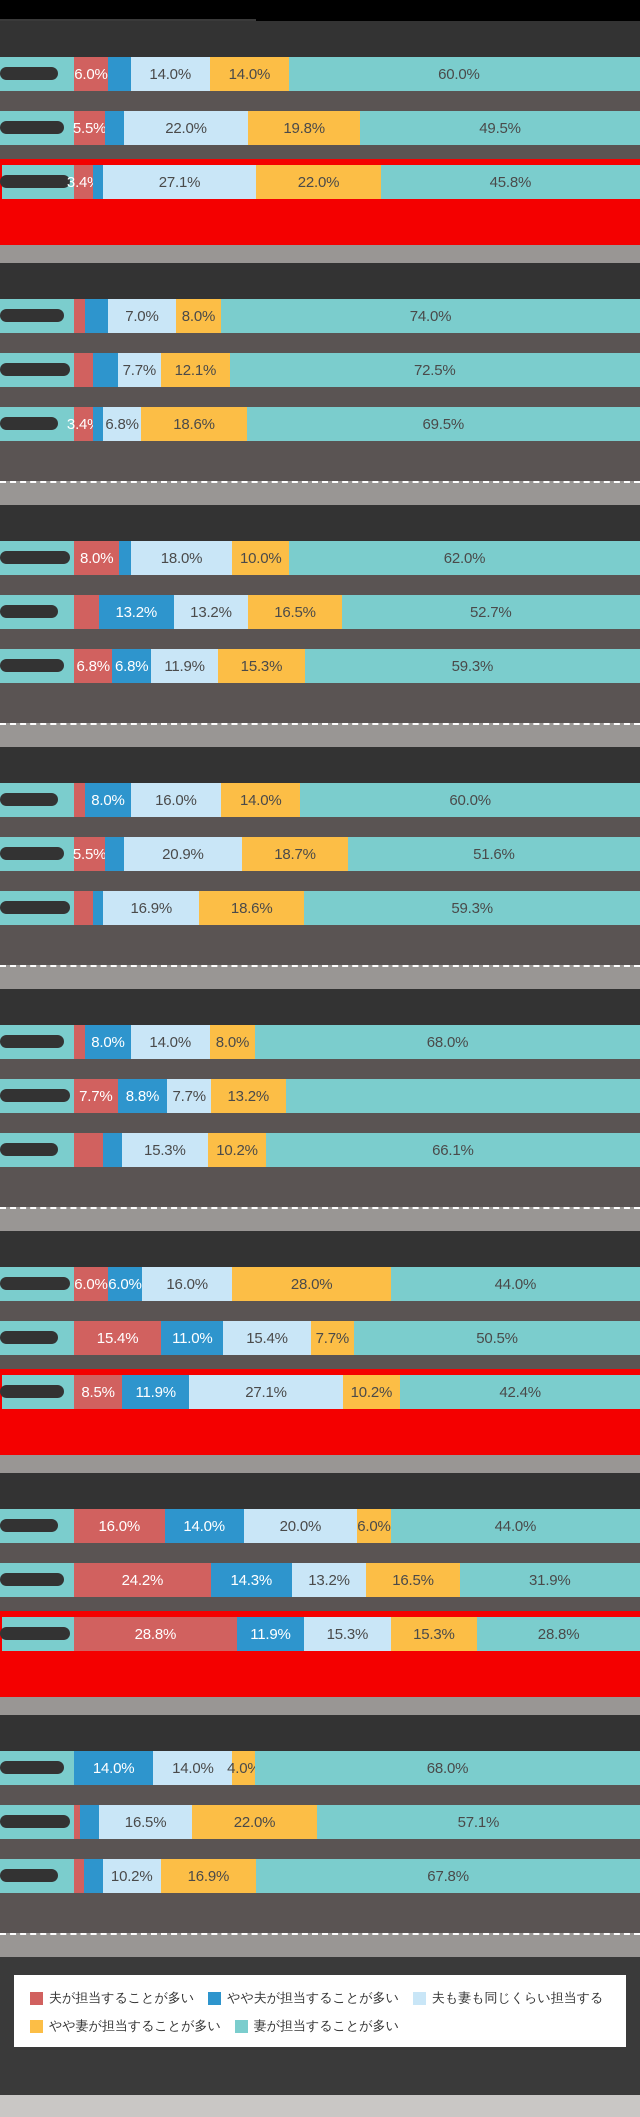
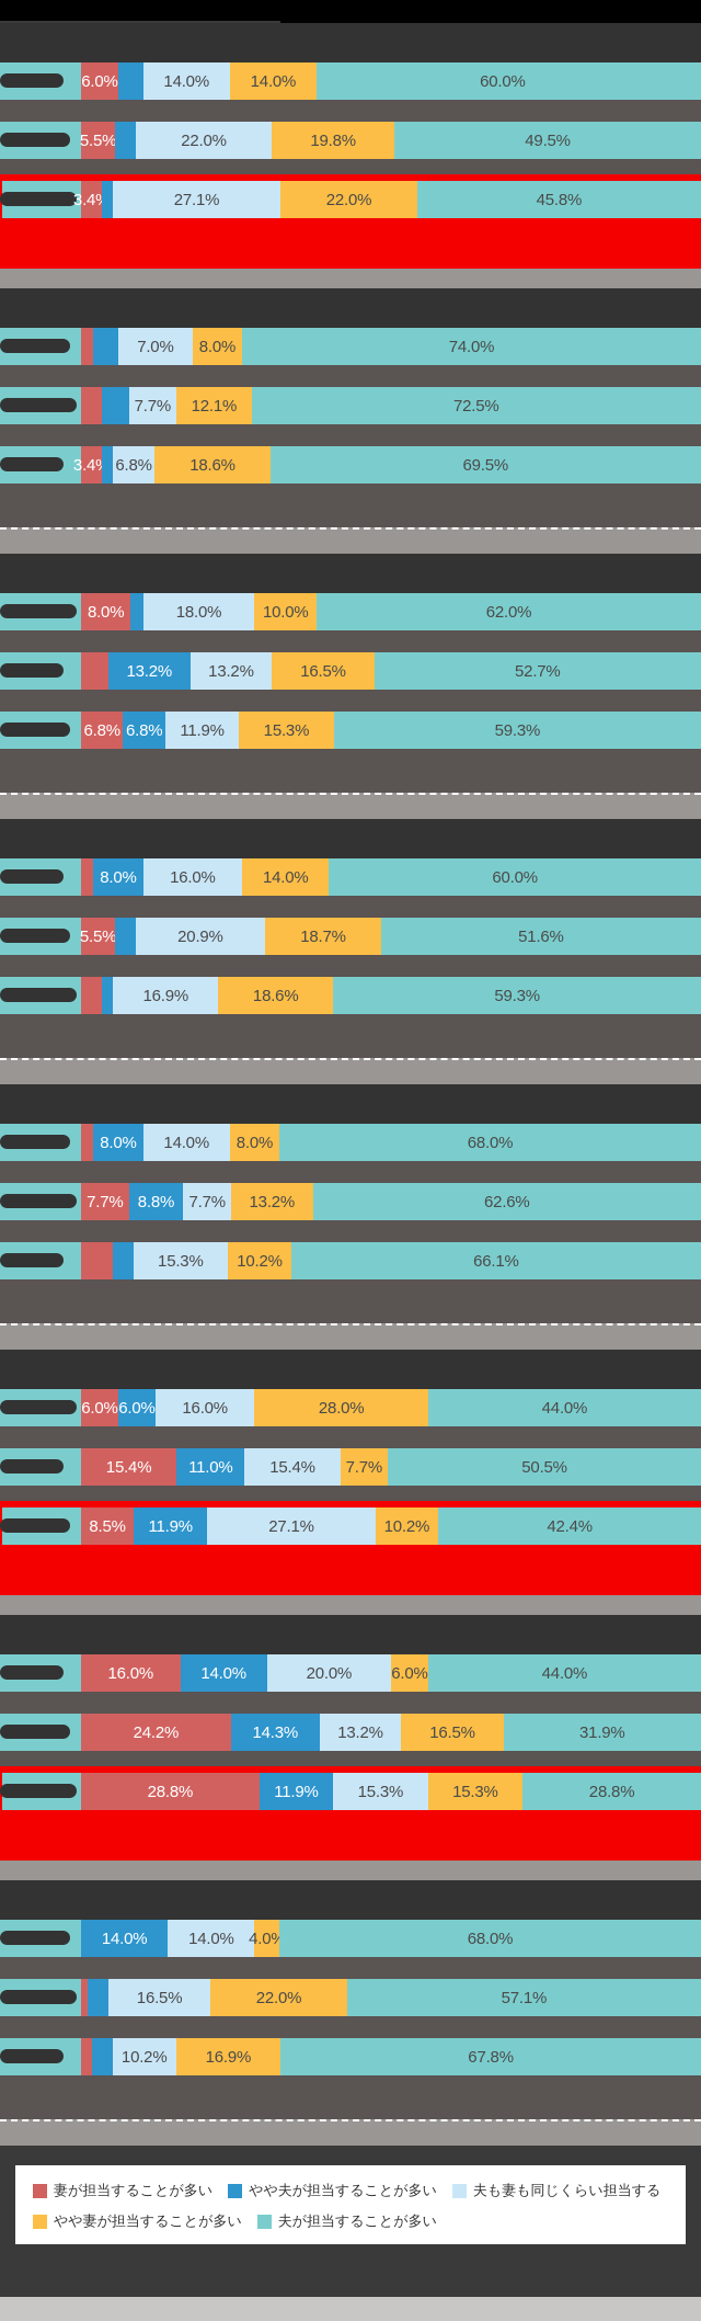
  6.0%
  14.0%
  14.0%
  60.0%
  5.5%
  22.0%
  19.8%
  49.5%
  3.4
  27.1%
  22.0%
  45.8%
  7.0%
  8.0%
  74.0%
  7.7%
  12.1%
  72.5%
  3.4
  6.8%
  18.6%
  69.5%
  8.0%
  18.0%
  10.0%
  62.0%
  13.2%
  13.2%
  16.5%
  52.7%
  6.8%
  6.8%
  11.9%
  15.3%
  59.3%
  8.0%
  16.0%
  14.0%
  60.0%
  5.5%
  20.9%
  18.7%
  51.6%
  16.9%
  18.6%
  59.3%
  8.0%
  14.0%
  8.0%
  68.0%
  7.7%
  8.8%
  7.7%
  13.2%
+ 62.6%
  15.3%
  10.2%
  66.1%
  6.0%
  6.0%
  16.0%
  28.0%
  44.0%
  15.4%
  11.0%
  15.4%
  7.7%
  50.5%
  8.5%
  11.9%
  27.1%
  10.2%
  42.4%
  16.0%
  14.0%
  20.0%
  6.0%
  44.0%
  24.2%
  14.3%
  13.2%
  16.5%
  31.9%
  28.8%
  11.9%
  15.3%
  15.3%
  28.8%
  14.0%
  14.0%
  4.0%
  68.0%
  16.5%
  22.0%
  57.1%
  10.2%
  16.9%
  67.8%
- 夫が担当することが多い
+ 妻が担当することが多い
  やや夫が担当することが多い
  夫も妻も同じくらい担当する
  やや妻が担当することが多い
- 妻が担当することが多い
+ 夫が担当することが多い
